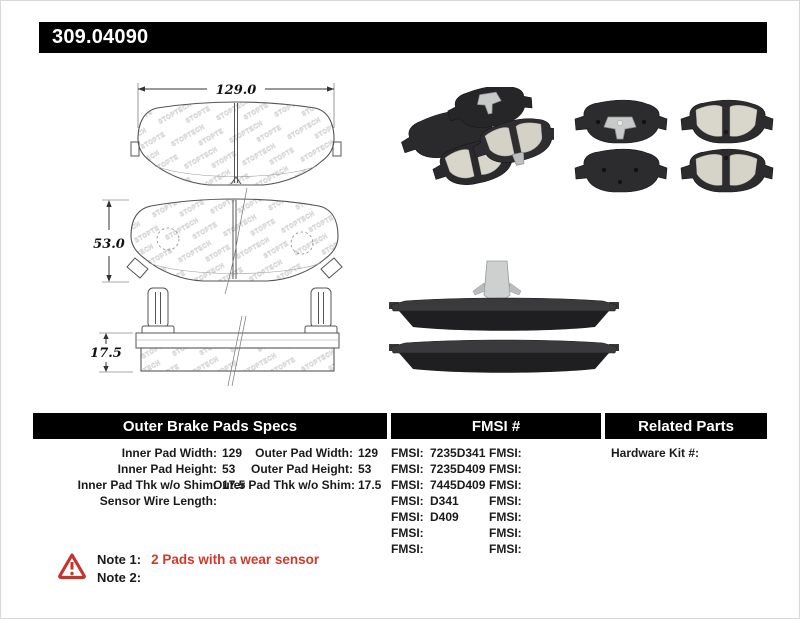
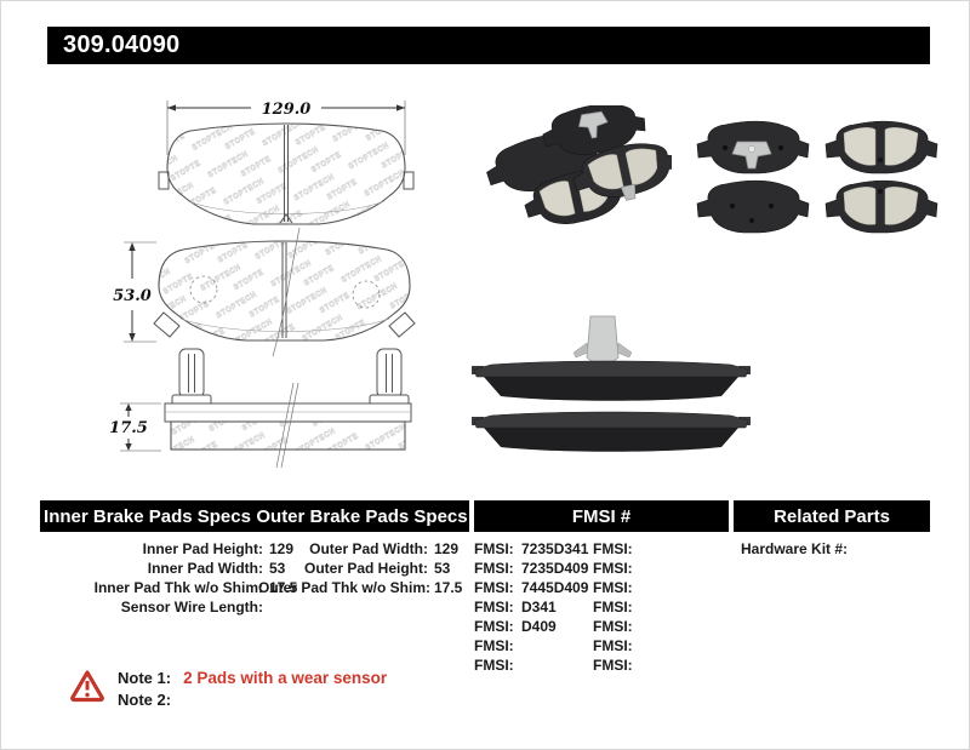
  309.04090
  129.0
  53.0
  17.5
+ Inner Brake Pads Specs
  Outer Brake Pads Specs
  FMSI #
  Related Parts
- Inner Pad Width:
+ Inner Pad Height:
  129
- Inner Pad Height:
+ Inner Pad Width:
  53
  Inner Pad Thk w/o Shim:
  17.5
  Sensor Wire Length:
  Outer Pad Width:
  129
  Outer Pad Height:
  53
  Outer Pad Thk w/o Shim:
  17.5
  FMSI:
  7235D341
  FMSI:
  7235D409
  FMSI:
  7445D409
  FMSI:
  D341
  FMSI:
  D409
  FMSI:
  FMSI:
  FMSI:
  FMSI:
  FMSI:
  FMSI:
  FMSI:
  FMSI:
  FMSI:
  Hardware Kit #:
  Note 1:
  2 Pads with a wear sensor
  Note 2:
